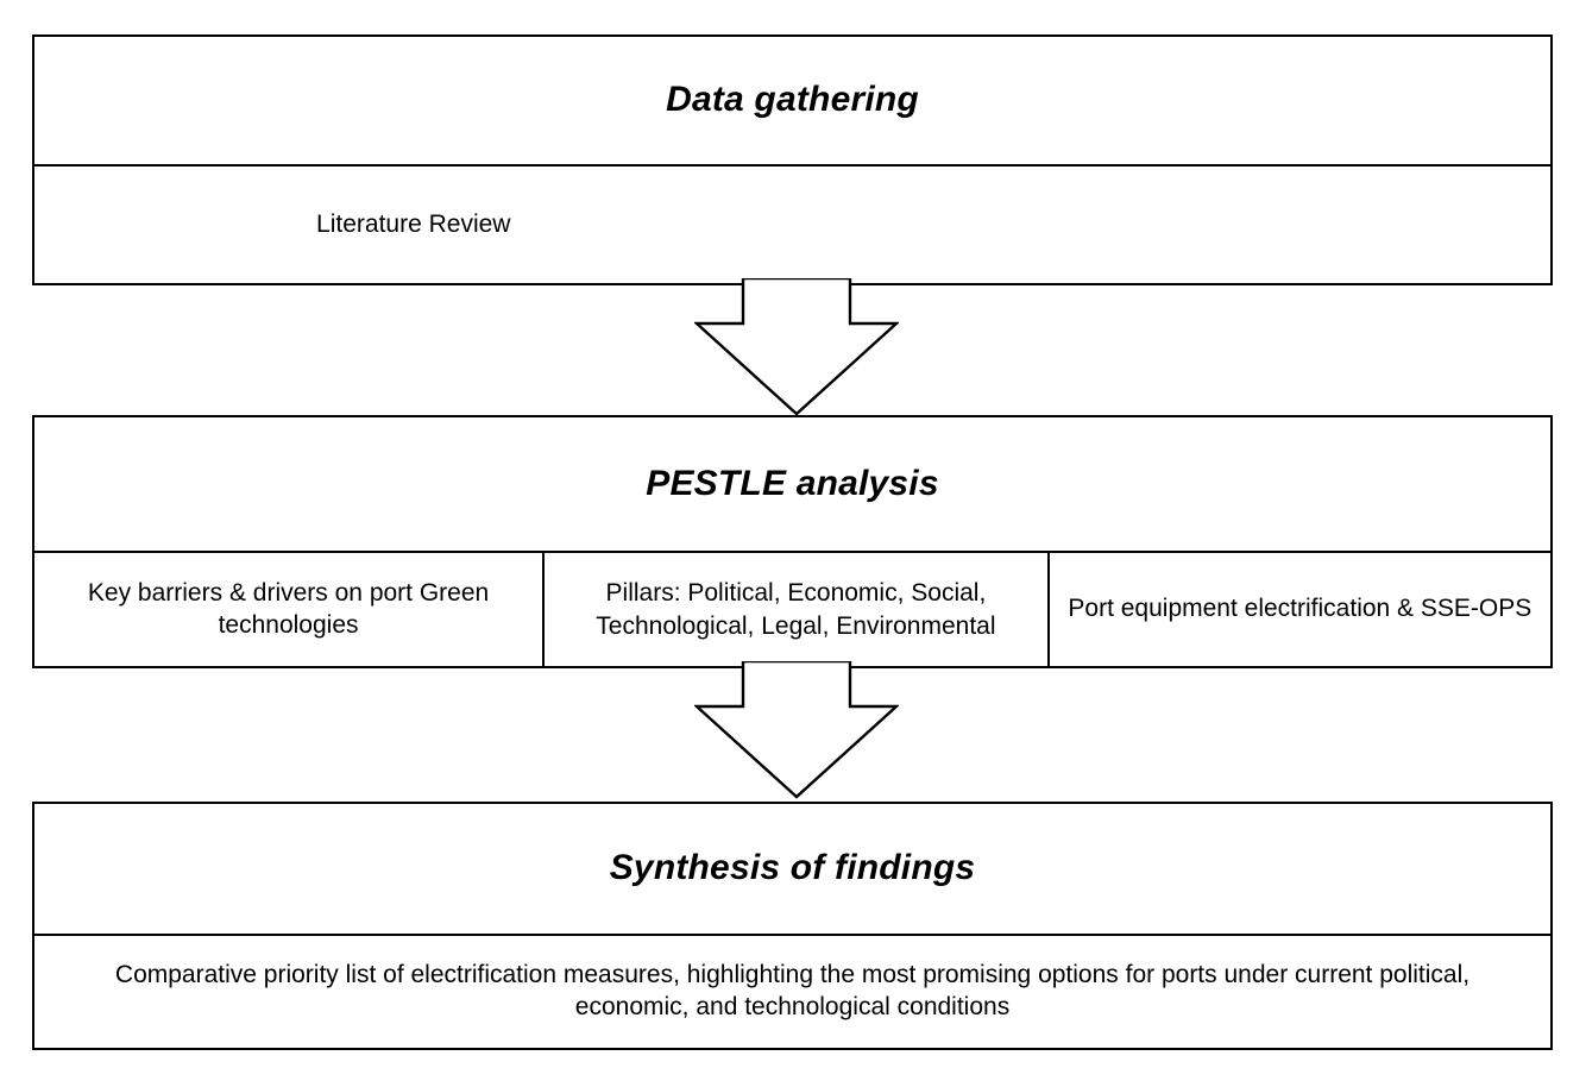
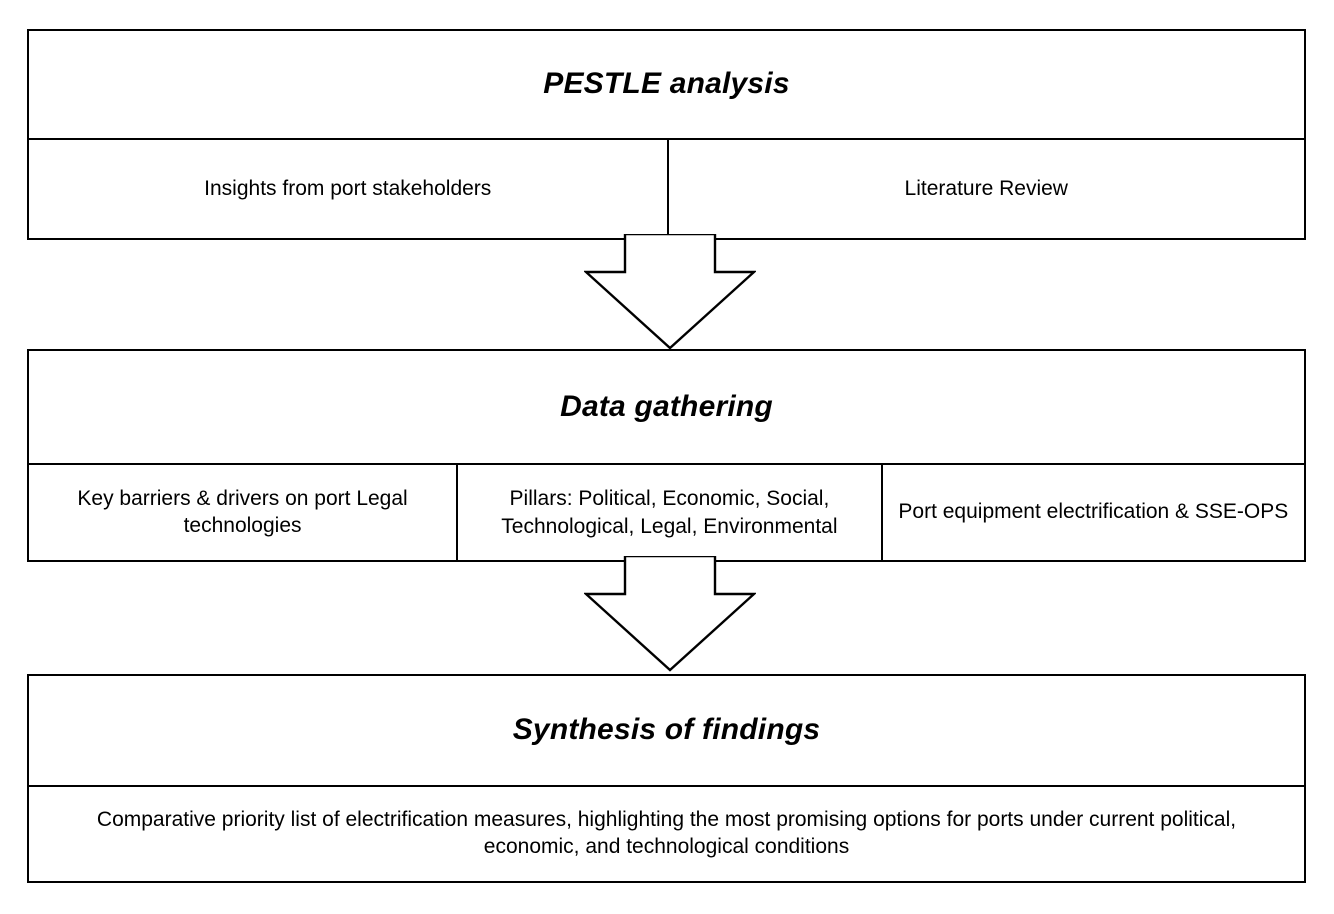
- Data gathering
+ PESTLE analysis
+ Insights from port stakeholders
  Literature Review
- PESTLE analysis
+ Data gathering
- Key barriers & drivers on port Green technologies
+ Key barriers & drivers on port Legal technologies
  Pillars: Political, Economic, Social, Technological, Legal, Environmental
  Port equipment electrification & SSE-OPS
  Synthesis of findings
  Comparative priority list of electrification measures, highlighting the most promising options for ports under current political, economic, and technological conditions
